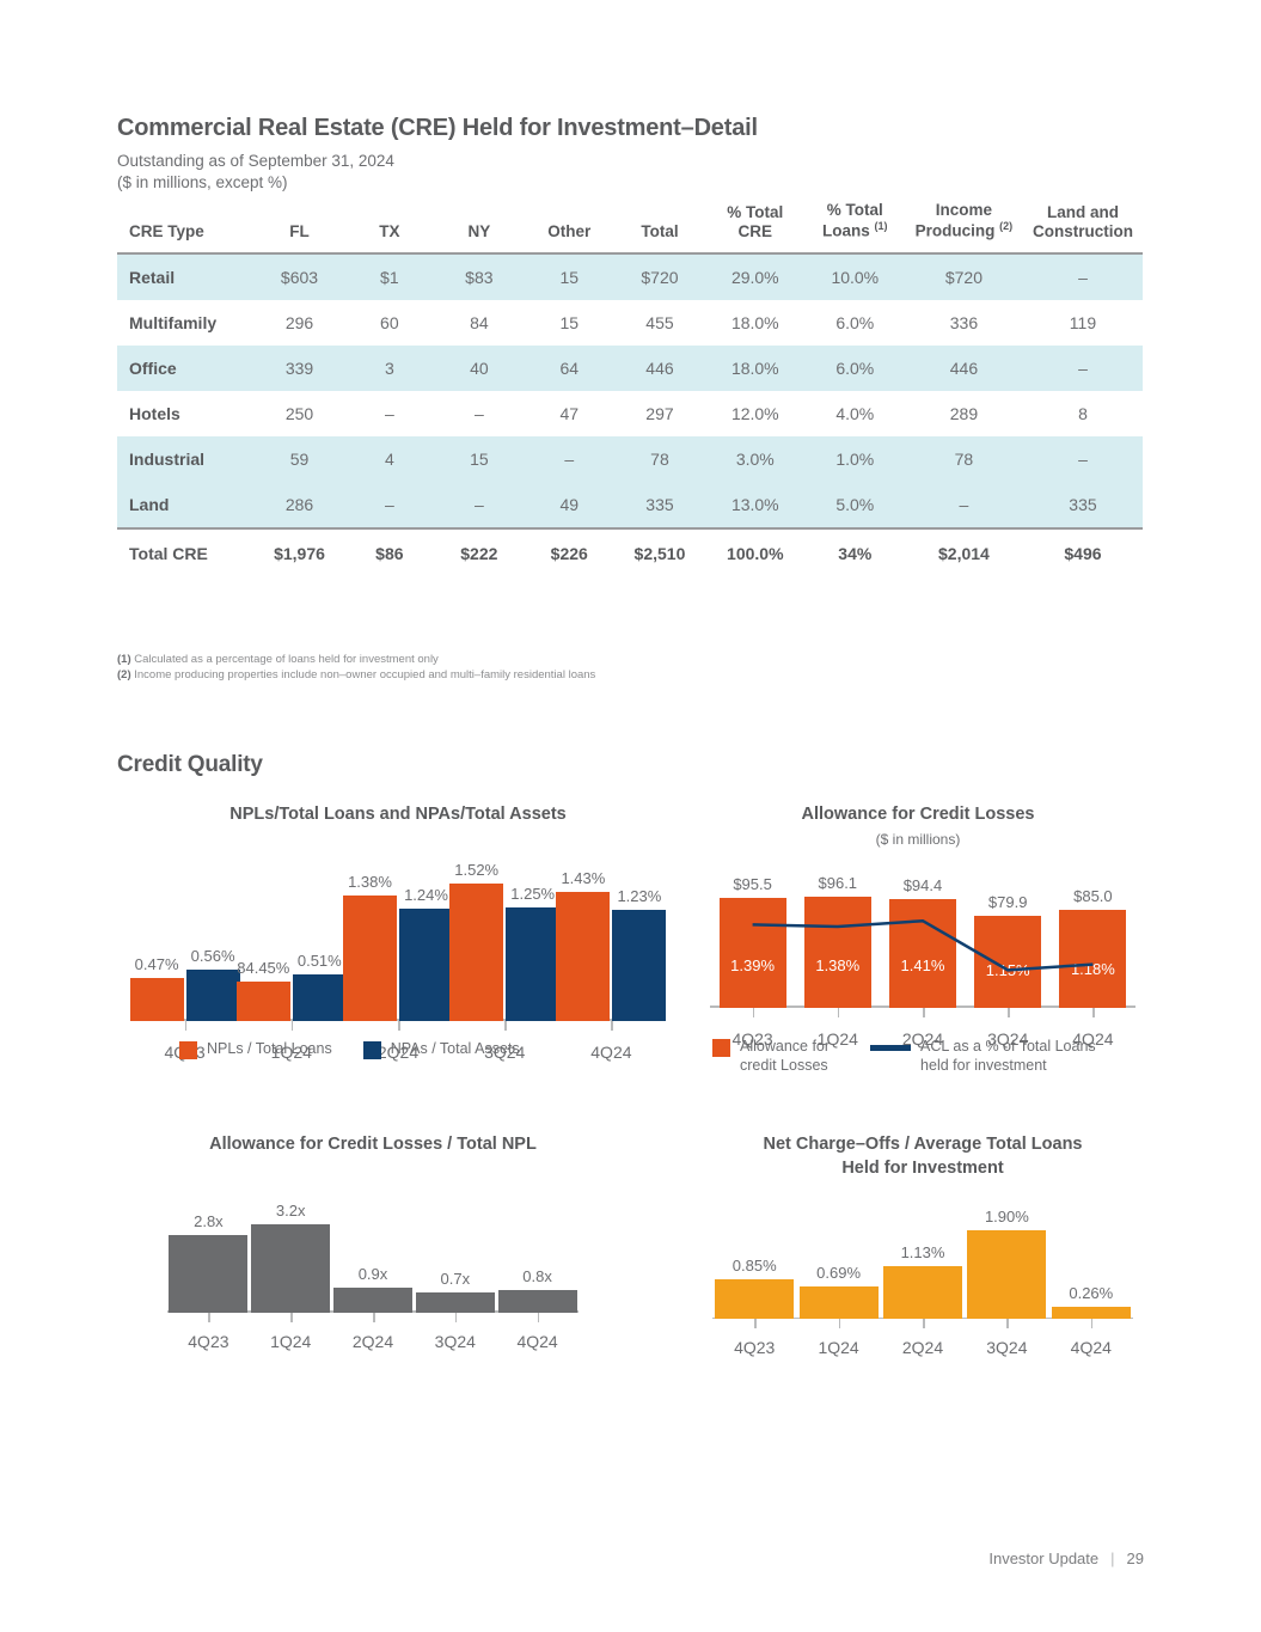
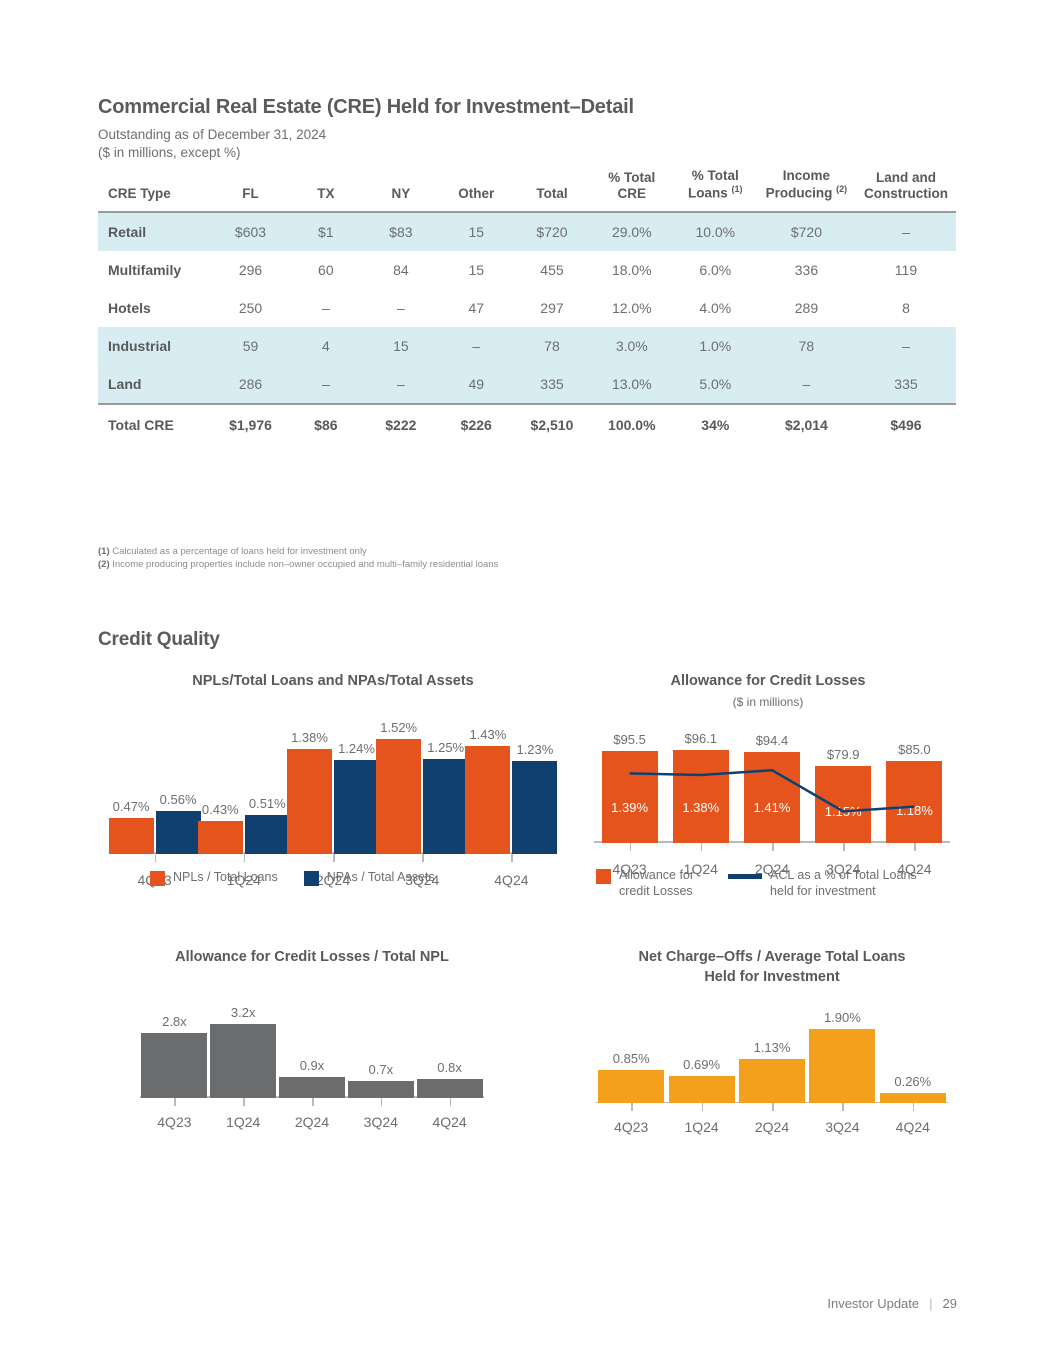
  Commercial Real Estate (CRE) Held for Investment–Detail
- Outstanding as of September 31, 2024
+ Outstanding as of December 31, 2024
  ($ in millions, except %)
  CRE Type	FL	TX	NY	Other	Total	% TotalCRE	% TotalLoans (1)	IncomeProducing (2)	Land andConstruction
  Retail	$603	$1	$83	15	$720	29.0%	10.0%	$720	–
  Multifamily	296	60	84	15	455	18.0%	6.0%	336	119
- Office	339	3	40	64	446	18.0%	6.0%	446	–
  Hotels	250	–	–	47	297	12.0%	4.0%	289	8
  Industrial	59	4	15	–	78	3.0%	1.0%	78	–
  Land	286	–	–	49	335	13.0%	5.0%	–	335
  Total CRE	$1,976	$86	$222	$226	$2,510	100.0%	34%	$2,014	$496
  (1) Calculated as a percentage of loans held for investment only
  (2) Income producing properties include non–owner occupied and multi–family residential loans
  Credit Quality
  NPLs/Total Loans and NPAs/Total Assets
  0.47%
  0.56%
- 84.45%
+ 0.43%
  0.51%
  1Q24
  1.38%
  1.24%
  2Q24
  1.52%
  1.25%
  3Q24
  1.43%
  1.23%
  4Q24
  NPLs / Total Loans
  NPAs / Total Assets
  Allowance for Credit Losses
  ($ in millions)
  $95.5
  1.39%
  4Q23
  $96.1
  1.38%
  1Q24
  $94.4
  1.41%
  2Q24
  $79.9
  1.15%
  3Q24
  $85.0
  1.18%
  4Q24
  Allowance for
  credit Losses
  ACL as a % of Total Loans
  held for investment
  Allowance for Credit Losses / Total NPL
  2.8x
  4Q23
  3.2x
  1Q24
  0.9x
  2Q24
  0.7x
  3Q24
  0.8x
  4Q24
  Net Charge–Offs / Average Total Loans
  Held for Investment
  0.85%
  4Q23
  0.69%
  1Q24
  1.13%
  2Q24
  1.90%
  3Q24
  0.26%
  4Q24
  Investor Update
  |
  29
